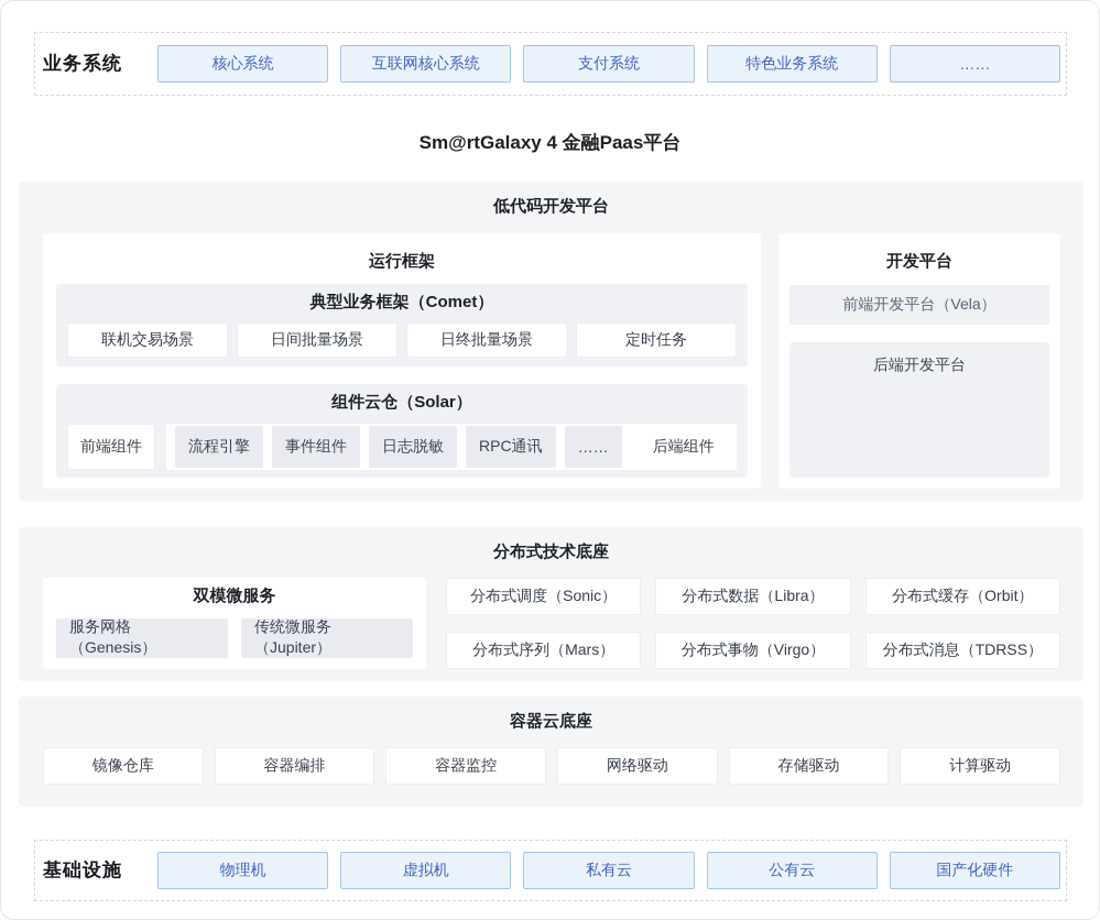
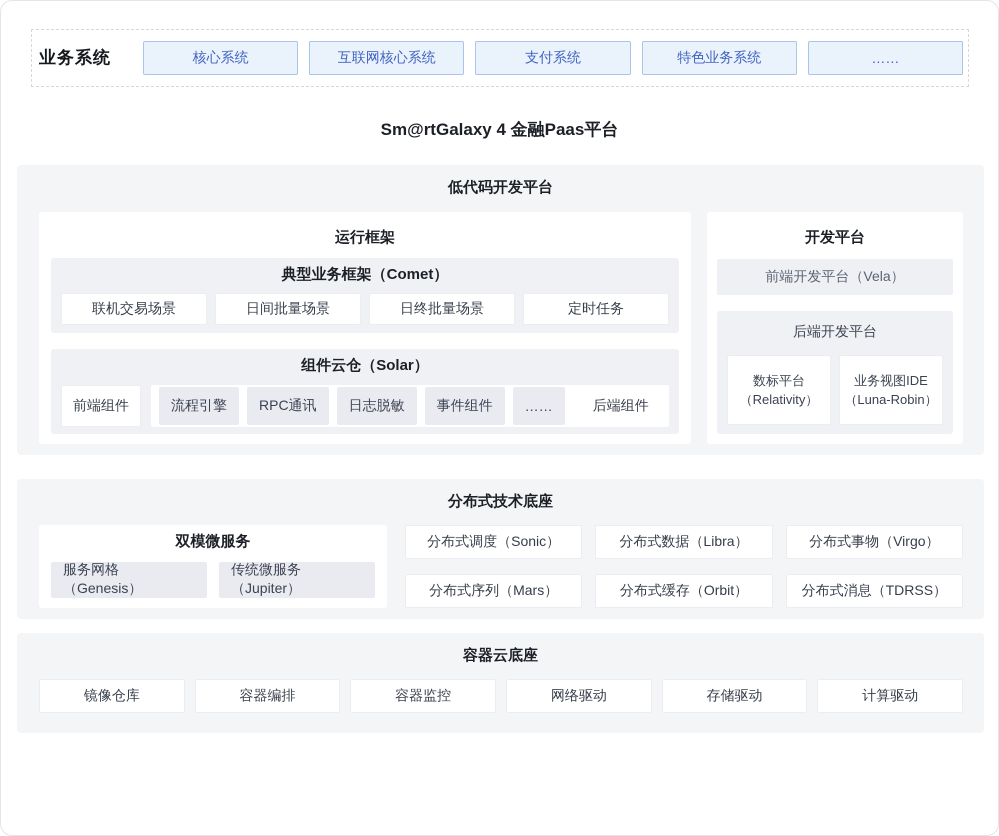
  业务系统
  核心系统
  互联网核心系统
  支付系统
  特色业务系统
  ……
  Sm@rtGalaxy 4 金融Paas平台
  低代码开发平台
  运行框架
  典型业务框架（Comet）
  联机交易场景
  日间批量场景
  日终批量场景
  定时任务
  组件云仓（Solar）
  前端组件
  流程引擎
- 事件组件
+ RPC通讯
  日志脱敏
- RPC通讯
+ 事件组件
  ……
  后端组件
  开发平台
  前端开发平台（Vela）
  后端开发平台
+ 数标平台
+ （Relativity）
+ 业务视图IDE
+ （Luna-Robin）
  分布式技术底座
  双模微服务
  服务网格（Genesis）
  传统微服务（Jupiter）
  分布式调度（Sonic）
  分布式数据（Libra）
- 分布式缓存（Orbit）
+ 分布式事物（Virgo）
  分布式序列（Mars）
- 分布式事物（Virgo）
+ 分布式缓存（Orbit）
  分布式消息（TDRSS）
  容器云底座
  镜像仓库
  容器编排
  容器监控
  网络驱动
  存储驱动
  计算驱动
- 基础设施
- 物理机
- 虚拟机
- 私有云
- 公有云
- 国产化硬件
